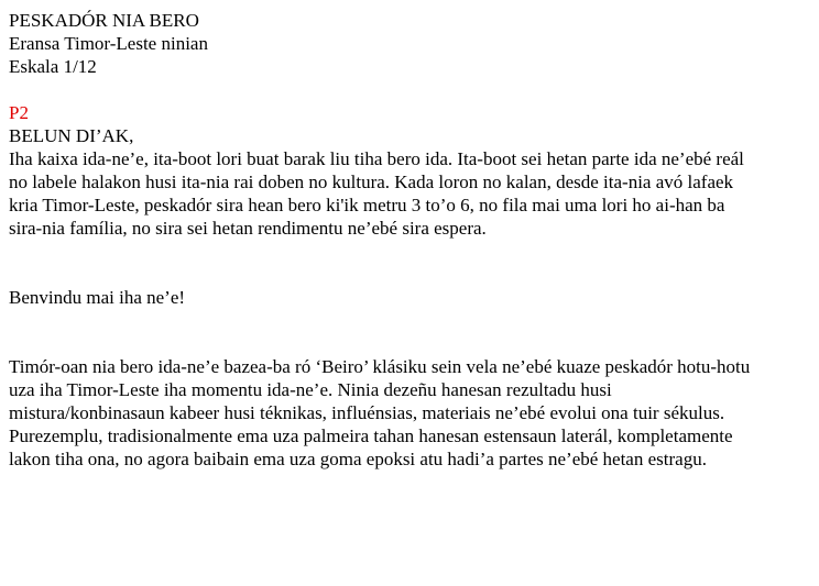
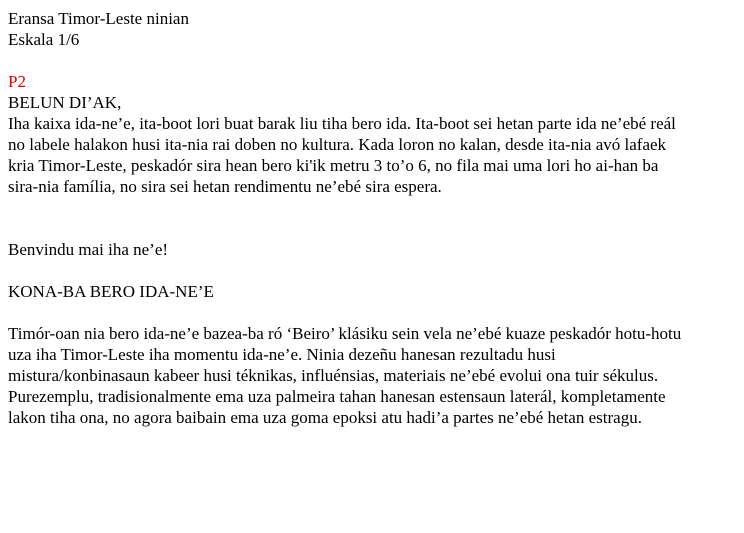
- PESKADÓR NIA BERO
  Eransa Timor-Leste ninian
- Eskala 1/12
+ Eskala 1/6
  P2
  BELUN DI’AK,
  Iha kaixa ida-ne’e, ita-boot lori buat barak liu tiha bero ida. Ita-boot sei hetan parte ida ne’ebé reál
  no labele halakon husi ita-nia rai doben no kultura. Kada loron no kalan, desde ita-nia avó lafaek
  kria Timor-Leste, peskadór sira hean bero ki'ik metru 3 to’o 6, no fila mai uma lori ho ai-han ba
  sira-nia família, no sira sei hetan rendimentu ne’ebé sira espera.
  Benvindu mai iha ne’e!
+ KONA-BA BERO IDA-NE’E
  Timór-oan nia bero ida-ne’e bazea-ba ró ‘Beiro’ klásiku sein vela ne’ebé kuaze peskadór hotu-hotu
  uza iha Timor-Leste iha momentu ida-ne’e. Ninia dezeñu hanesan rezultadu husi
  mistura/konbinasaun kabeer husi téknikas, influénsias, materiais ne’ebé evolui ona tuir sékulus.
  Purezemplu, tradisionalmente ema uza palmeira tahan hanesan estensaun laterál, kompletamente
  lakon tiha ona, no agora baibain ema uza goma epoksi atu hadi’a partes ne’ebé hetan estragu.
